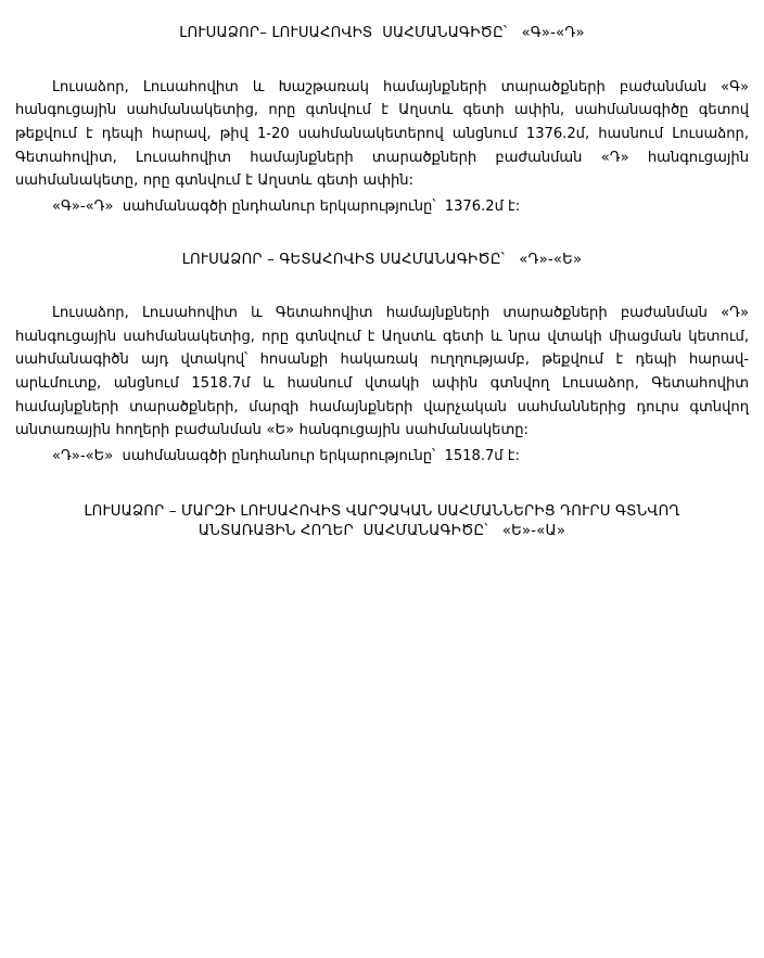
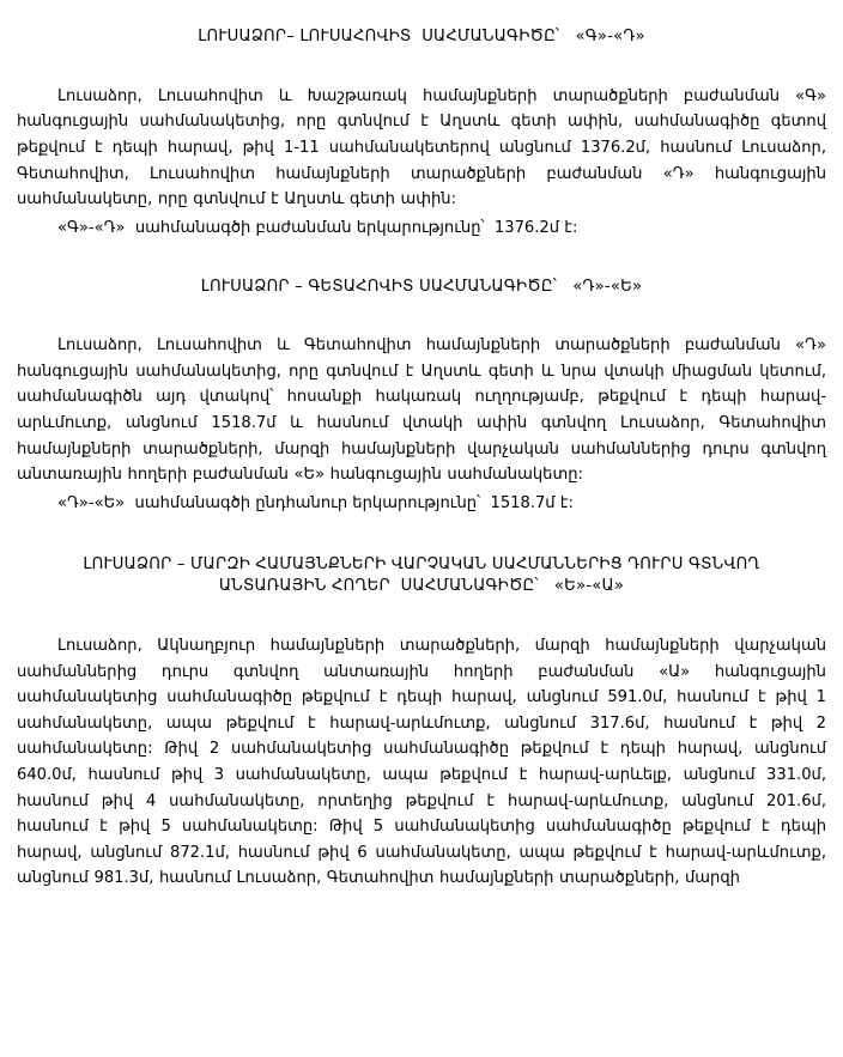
  ԼՈՒՍԱՁՈՐ– ԼՈՒՍԱՀՈՎԻՏ ՍԱՀՄԱՆԱԳԻԾԸ՝ «Գ»-«Դ»
- Լուսաձոր, Լուսահովիտ և Խաշթառակ համայնքների տարածքների բաժանման «Գ» հանգուցային սահմանակետից, որը գտնվում է Աղստև գետի ափին, սահմանագիծը գետով թեքվում է դեպի հարավ, թիվ 1-20 սահմանակետերով անցնում 1376.2մ, հասնում Լուսաձոր, Գետահովիտ, Լուսահովիտ համայնքների տարածքների բաժանման «Դ» հանգուցային սահմանակետը, որը գտնվում է Աղստև գետի ափին:
+ Լուսաձոր, Լուսահովիտ և Խաշթառակ համայնքների տարածքների բաժանման «Գ» հանգուցային սահմանակետից, որը գտնվում է Աղստև գետի ափին, սահմանագիծը գետով թեքվում է դեպի հարավ, թիվ 1-11 սահմանակետերով անցնում 1376.2մ, հասնում Լուսաձոր, Գետահովիտ, Լուսահովիտ համայնքների տարածքների բաժանման «Դ» հանգուցային սահմանակետը, որը գտնվում է Աղստև գետի ափին:
- «Գ»-«Դ» սահմանագծի ընդհանուր երկարությունը՝ 1376.2մ է:
+ «Գ»-«Դ» սահմանագծի բաժանման երկարությունը՝ 1376.2մ է:
  ԼՈՒՍԱՁՈՐ – ԳԵՏԱՀՈՎԻՏ ՍԱՀՄԱՆԱԳԻԾԸ՝ «Դ»-«Ե»
  Լուսաձոր, Լուսահովիտ և Գետահովիտ համայնքների տարածքների բաժանման «Դ» հանգուցային սահմանակետից, որը գտնվում է Աղստև գետի և նրա վտակի միացման կետում, սահմանագիծն այդ վտակով՝ հոսանքի հակառակ ուղղությամբ, թեքվում է դեպի հարավ-արևմուտք, անցնում 1518.7մ և հասնում վտակի ափին գտնվող Լուսաձոր, Գետահովիտ համայնքների տարածքների, մարզի համայնքների վարչական սահմաններից դուրս գտնվող անտառային հողերի բաժանման «Ե» հանգուցային սահմանակետը:
  «Դ»-«Ե» սահմանագծի ընդհանուր երկարությունը՝ 1518.7մ է:
- ԼՈՒՍԱՁՈՐ – ՄԱՐԶԻ ԼՈՒՍԱՀՈՎԻՏ ՎԱՐՉԱԿԱՆ ՍԱՀՄԱՆՆԵՐԻՑ ԴՈՒՐՍ ԳՏՆՎՈՂ
+ ԼՈՒՍԱՁՈՐ – ՄԱՐԶԻ ՀԱՄԱՅՆՔՆԵՐԻ ՎԱՐՉԱԿԱՆ ՍԱՀՄԱՆՆԵՐԻՑ ԴՈՒՐՍ ԳՏՆՎՈՂ
  ԱՆՏԱՌԱՅԻՆ ՀՈՂԵՐ ՍԱՀՄԱՆԱԳԻԾԸ՝ «Ե»-«Ա»
+ Լուսաձոր, Ակնաղբյուր համայնքների տարածքների, մարզի համայնքների վարչական սահմաններից դուրս գտնվող անտառային հողերի բաժանման «Ա» հանգուցային սահմանակետից սահմանագիծը թեքվում է դեպի հարավ, անցնում 591.0մ, հասնում է թիվ 1 սահմանակետը, ապա թեքվում է հարավ-արևմուտք, անցնում 317.6մ, հասնում է թիվ 2 սահմանակետը: Թիվ 2 սահմանակետից սահմանագիծը թեքվում է դեպի հարավ, անցնում 640.0մ, հասնում թիվ 3 սահմանակետը, ապա թեքվում է հարավ-արևելք, անցնում 331.0մ, հասնում թիվ 4 սահմանակետը, որտեղից թեքվում է հարավ-արևմուտք, անցնում 201.6մ, հասնում է թիվ 5 սահմանակետը: Թիվ 5 սահմանակետից սահմանագիծը թեքվում է դեպի հարավ, անցնում 872.1մ, հասնում թիվ 6 սահմանակետը, ապա թեքվում է հարավ-արևմուտք, անցնում 981.3մ, հասնում Լուսաձոր, Գետահովիտ համայնքների տարածքների, մարզի
